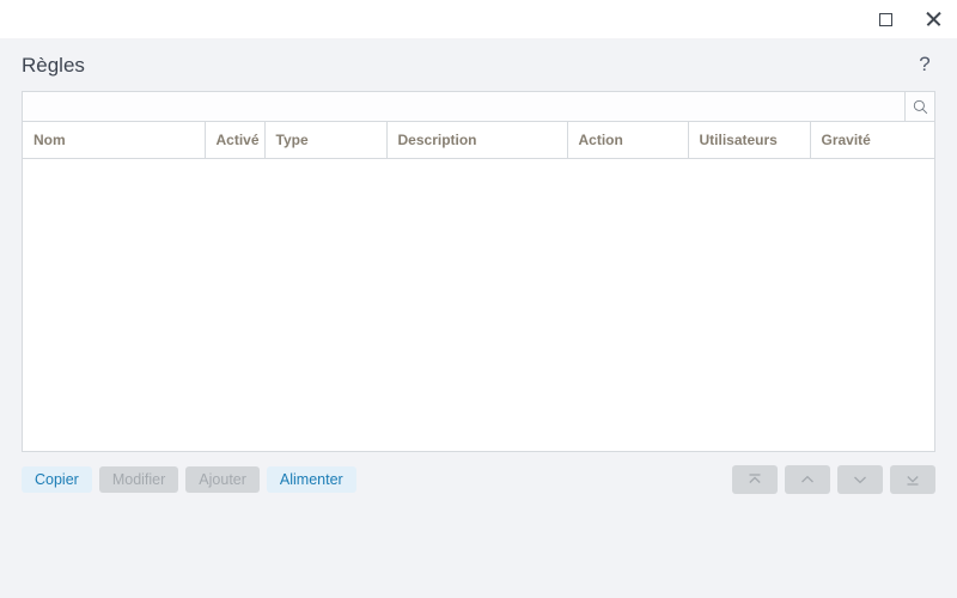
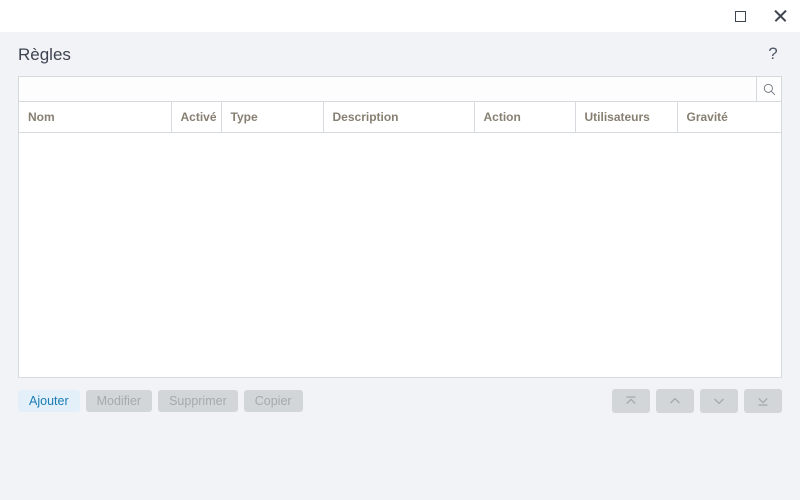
  Règles
  ?
  Nom	Activé	Type	Description	Action	Utilisateurs	Gravité
- Copier
+ Ajouter
  Modifier
+ Supprimer
- Ajouter
+ Copier
- Alimenter
